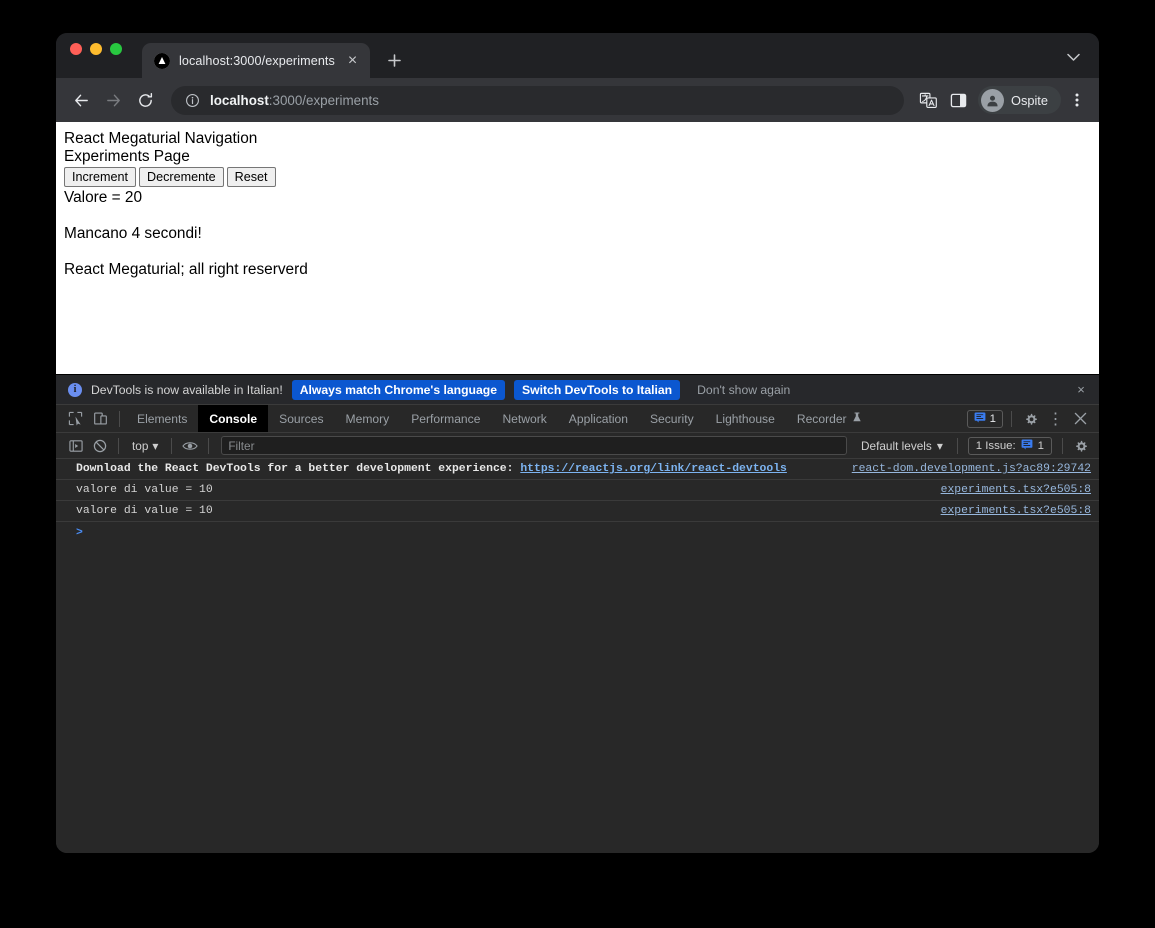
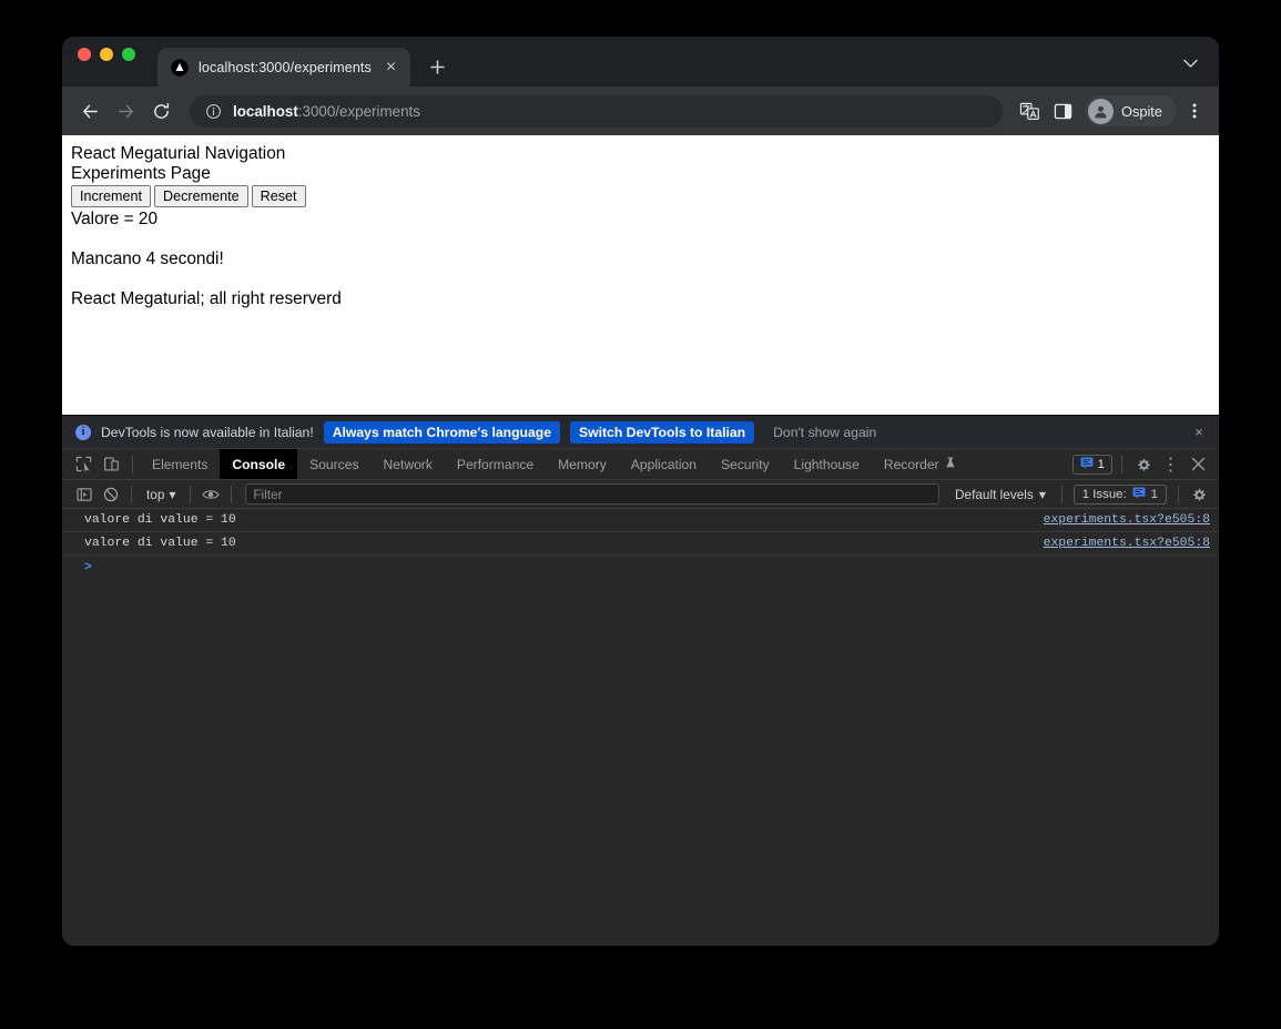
  localhost:3000/experiments
  ×
  localhost:3000/experiments
  Ospite
  React Megaturial Navigation
  Experiments Page
  Increment
  Decremente
  Reset
  Valore = 20
  Mancano 4 secondi!
  React Megaturial; all right reserverd
  i
  DevTools is now available in Italian!
  Always match Chrome's language
  Switch DevTools to Italian
  Don't show again
  ×
  Elements
  Console
  Sources
- Memory
+ Network
  Performance
- Network
+ Memory
  Application
  Security
  Lighthouse
  Recorder
  1
  ⋮
  top
  ▾
  Filter
  Default levels
  ▾
  1 Issue:
  1
- Download the React DevTools for a better development experience: https://reactjs.org/link/react-devtools
- react-dom.development.js?ac89:29742
  valore di value = 10
  experiments.tsx?e505:8
  valore di value = 10
  experiments.tsx?e505:8
  >
